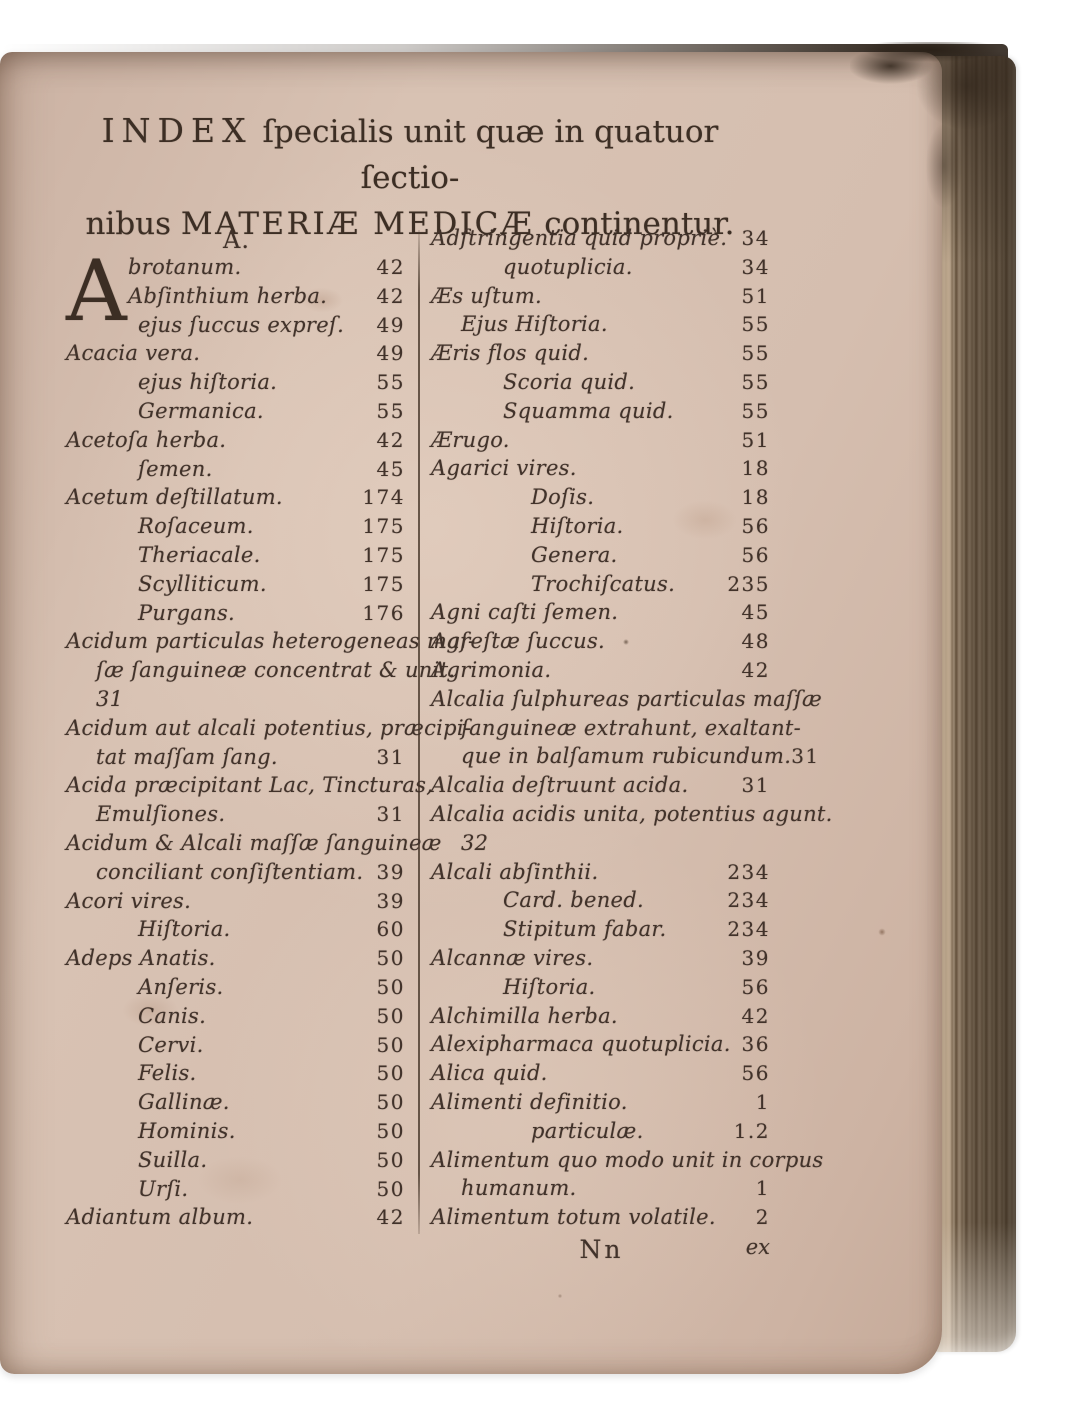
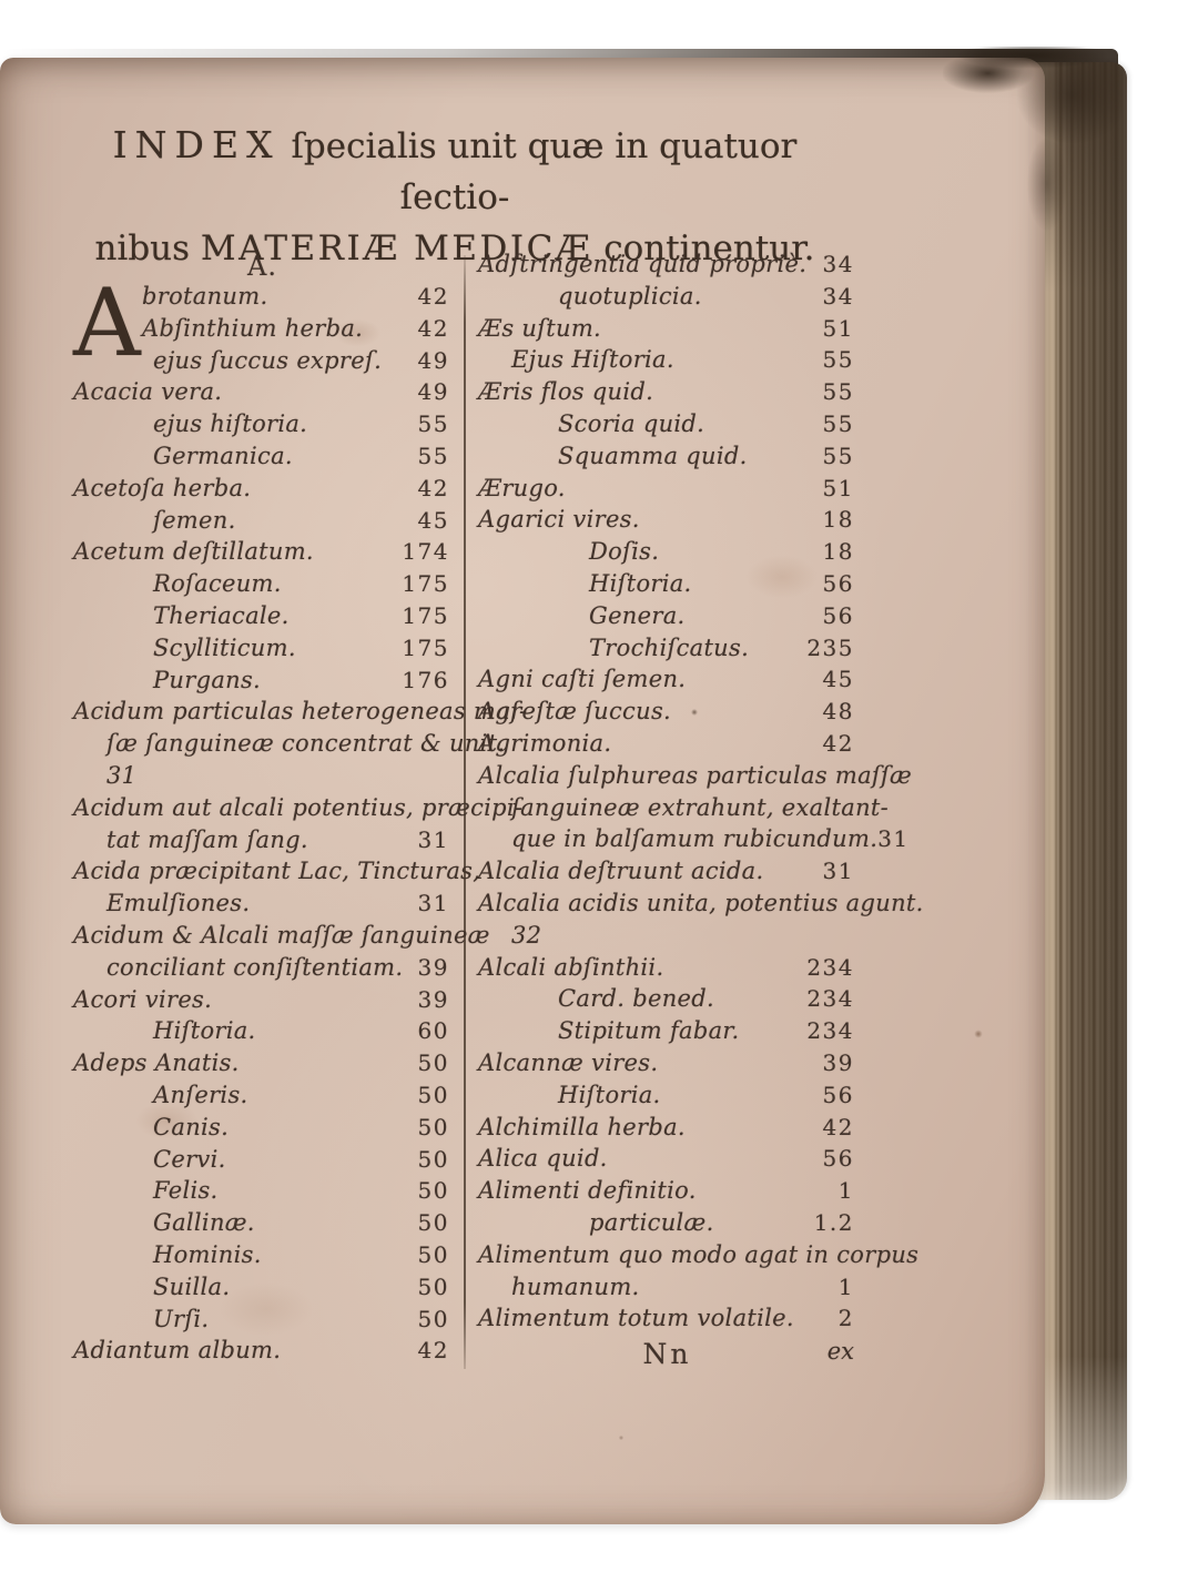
  INDEX ſpecialis unit quæ in quatuor ſectio-
  nibus MATERIÆ MEDICÆ continentur.
  A.
  A
  brotanum.
  42
  Abſinthium herba.
  42
  ejus ſuccus expreſ.
  49
  Acacia vera.
  49
  ejus hiſtoria.
  55
  Germanica.
  55
  Acetoſa herba.
  42
  ſemen.
  45
  Acetum deſtillatum.
  174
  Roſaceum.
  175
  Theriacale.
  175
  Scylliticum.
  175
  Purgans.
  176
  Acidum particulas heterogeneas maſ-
  ſæ ſanguineæ concentrat & unit.
  31
  Acidum aut alcali potentius, præcipi-
  tat maſſam ſang.
  31
  Acida præcipitant Lac, Tincturas,
  Emulſiones.
  31
  Acidum & Alcali maſſæ ſanguineæ
  conciliant conſiſtentiam.
  39
  Acori vires.
  39
  Hiſtoria.
  60
  Adeps Anatis.
  50
  Anſeris.
  50
  Canis.
  50
  Cervi.
  50
  Felis.
  50
  Gallinæ.
  50
  Hominis.
  50
  Suilla.
  50
  Urſi.
  50
  Adiantum album.
  42
  Adſtringentia quid propriè.
  34
  quotuplicia.
  34
  Æs uſtum.
  51
  Ejus Hiſtoria.
  55
  Æris flos quid.
  55
  Scoria quid.
  55
  Squamma quid.
  55
  Ærugo.
  51
  Agarici vires.
  18
  Doſis.
  18
  Hiſtoria.
  56
  Genera.
  56
  Trochiſcatus.
  235
  Agni caſti ſemen.
  45
  Agreſtæ ſuccus.
  48
  Agrimonia.
  42
  Alcalia ſulphureas particulas maſſæ
  ſanguineæ extrahunt, exaltant-
  que in balſamum rubicundum.
  31
  Alcalia deſtruunt acida.
  31
  Alcalia acidis unita, potentius agunt.
  32
  Alcali abſinthii.
  234
  Card. bened.
  234
  Stipitum fabar.
  234
  Alcannæ vires.
  39
  Hiſtoria.
  56
  Alchimilla herba.
  42
- Alexipharmaca quotuplicia.
- 36
  Alica quid.
  56
  Alimenti definitio.
  1
  particulæ.
  1.2
- Alimentum quo modo unit in corpus
+ Alimentum quo modo agat in corpus
  humanum.
  1
  Alimentum totum volatile.
  2
  Nn
  ex
